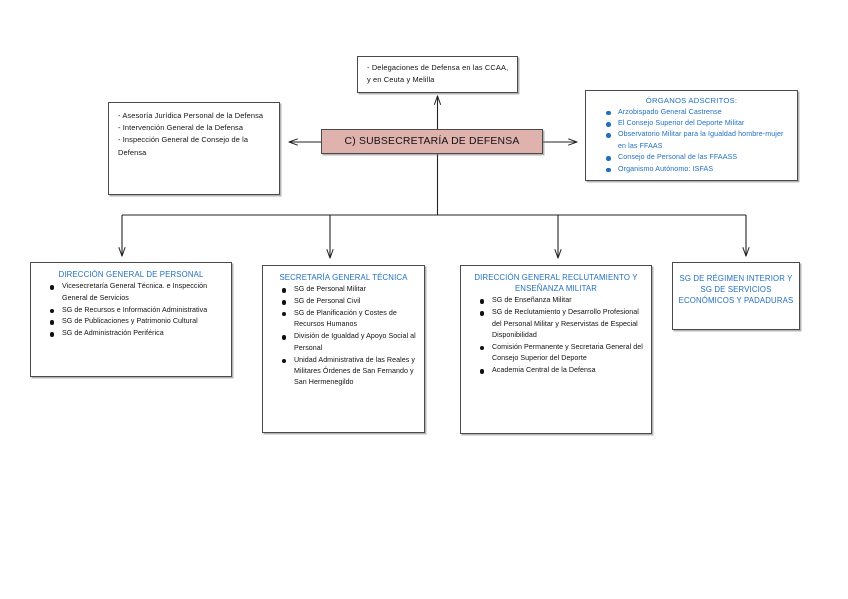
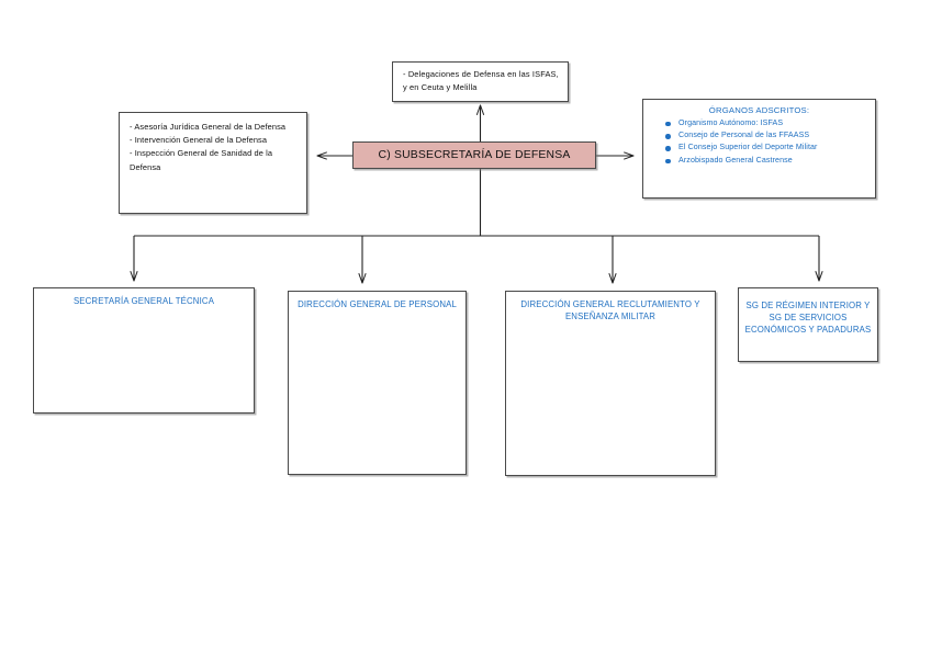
- - Delegaciones de Defensa en las CCAA, y en Ceuta y Melilla
+ - Delegaciones de Defensa en las ISFAS, y en Ceuta y Melilla
- - Asesoría Jurídica Personal de la Defensa
+ - Asesoría Jurídica General de la Defensa
  - Intervención General de la Defensa
- - Inspección General de Consejo de la Defensa
+ - Inspección General de Sanidad de la Defensa
  C) SUBSECRETARÍA DE DEFENSA
  ÓRGANOS ADSCRITOS:
- Arzobispado General Castrense
+ Organismo Autónomo: ISFAS
- El Consejo Superior del Deporte Militar
+ Consejo de Personal de las FFAASS
- Observatorio Militar para la Igualdad hombre-mujer en las FFAAS
- Consejo de Personal de las FFAASS
+ El Consejo Superior del Deporte Militar
- Organismo Autónomo: ISFAS
+ Arzobispado General Castrense
- DIRECCIÓN GENERAL DE PERSONAL
+ SECRETARÍA GENERAL TÉCNICA
- Vicesecretaría General Técnica. e Inspección General de Servicios
- SG de Recursos e Información Administrativa
- SG de Publicaciones y Patrimonio Cultural
- SG de Administración Periférica
- SECRETARÍA GENERAL TÉCNICA
+ DIRECCIÓN GENERAL DE PERSONAL
- SG de Personal Militar
- SG de Personal Civil
- SG de Planificación y Costes de Recursos Humanos
- División de Igualdad y Apoyo Social al Personal
- Unidad Administrativa de las Reales y Militares Órdenes de San Fernando y San Hermenegildo
  DIRECCIÓN GENERAL RECLUTAMIENTO Y ENSEÑANZA MILITAR
- SG de Enseñanza Militar
- SG de Reclutamiento y Desarrollo Profesional del Personal Militar y Reservistas de Especial Disponibilidad
- Comisión Permanente y Secretaria General del Consejo Superior del Deporte
- Academia Central de la Defensa
  SG DE RÉGIMEN INTERIOR Y SG DE SERVICIOS ECONÓMICOS Y PADADURAS
